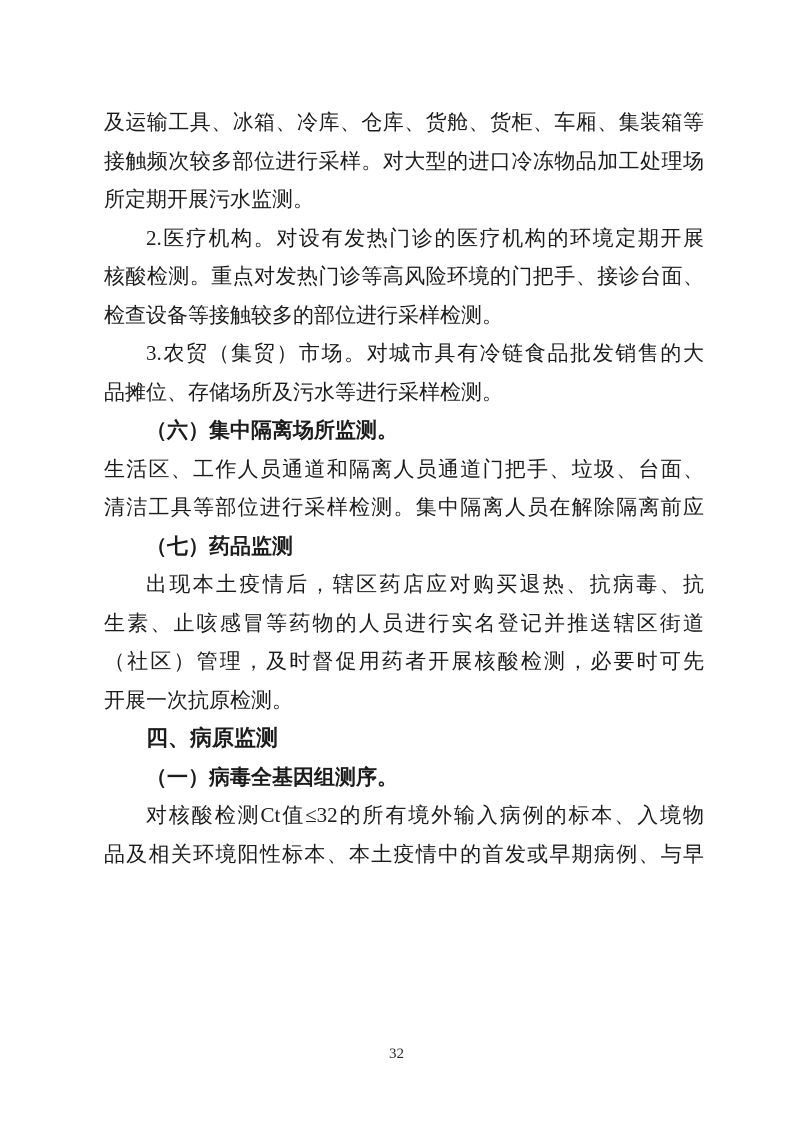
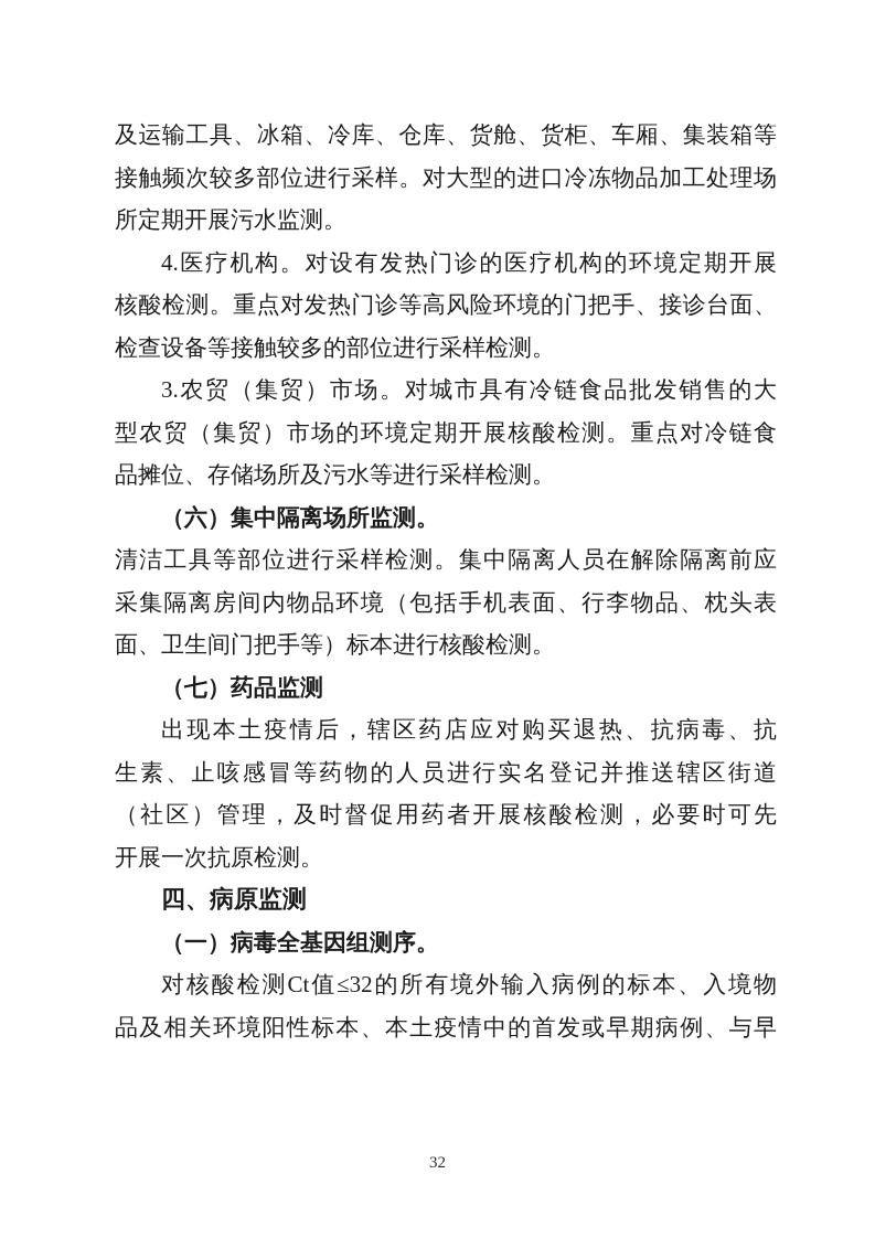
  及运输工具、冰箱、冷库、仓库、货舱、货柜、车厢、集装箱等
  接触频次较多部位进行采样。对大型的进口冷冻物品加工处理场
  所定期开展污水监测。
- 2.医疗机构。对设有发热门诊的医疗机构的环境定期开展
+ 4.医疗机构。对设有发热门诊的医疗机构的环境定期开展
  核酸检测。重点对发热门诊等高风险环境的门把手、接诊台面、
  检查设备等接触较多的部位进行采样检测。
  3.农贸（集贸）市场。对城市具有冷链食品批发销售的大
+ 型农贸（集贸）市场的环境定期开展核酸检测。重点对冷链食
  品摊位、存储场所及污水等进行采样检测。
  （六）集中隔离场所监测。
- 生活区、工作人员通道和隔离人员通道门把手、垃圾、台面、
  清洁工具等部位进行采样检测。集中隔离人员在解除隔离前应
+ 采集隔离房间内物品环境（包括手机表面、行李物品、枕头表
+ 面、卫生间门把手等）标本进行核酸检测。
  （七）药品监测
  出现本土疫情后，辖区药店应对购买退热、抗病毒、抗
  生素、止咳感冒等药物的人员进行实名登记并推送辖区街道
  （社区）管理，及时督促用药者开展核酸检测，必要时可先
  开展一次抗原检测。
  四、病原监测
  （一）病毒全基因组测序。
  对核酸检测Ct值≤32的所有境外输入病例的标本、入境物
  品及相关环境阳性标本、本土疫情中的首发或早期病例、与早
  32
